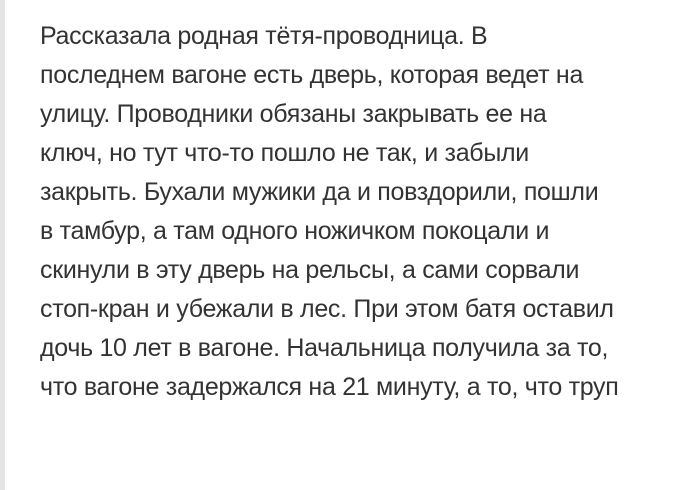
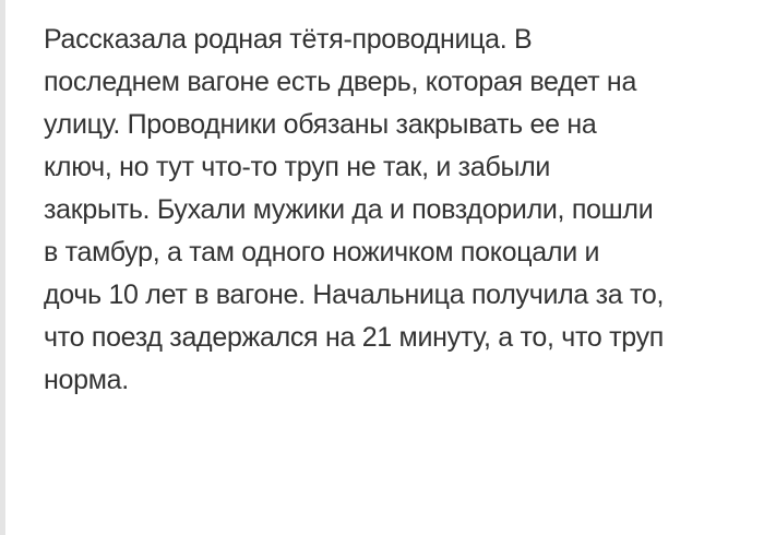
  Рассказала родная тётя-проводница. В
  последнем вагоне есть дверь, которая ведет на
  улицу. Проводники обязаны закрывать ее на
- ключ, но тут что-то пошло не так, и забыли
+ ключ, но тут что-то труп не так, и забыли
  закрыть. Бухали мужики да и повздорили, пошли
  в тамбур, а там одного ножичком покоцали и
- скинули в эту дверь на рельсы, а сами сорвали
- стоп-кран и убежали в лес. При этом батя оставил
  дочь 10 лет в вагоне. Начальница получила за то,
- что вагоне задержался на 21 минуту, а то, что труп
+ что поезд задержался на 21 минуту, а то, что труп
+ норма.
